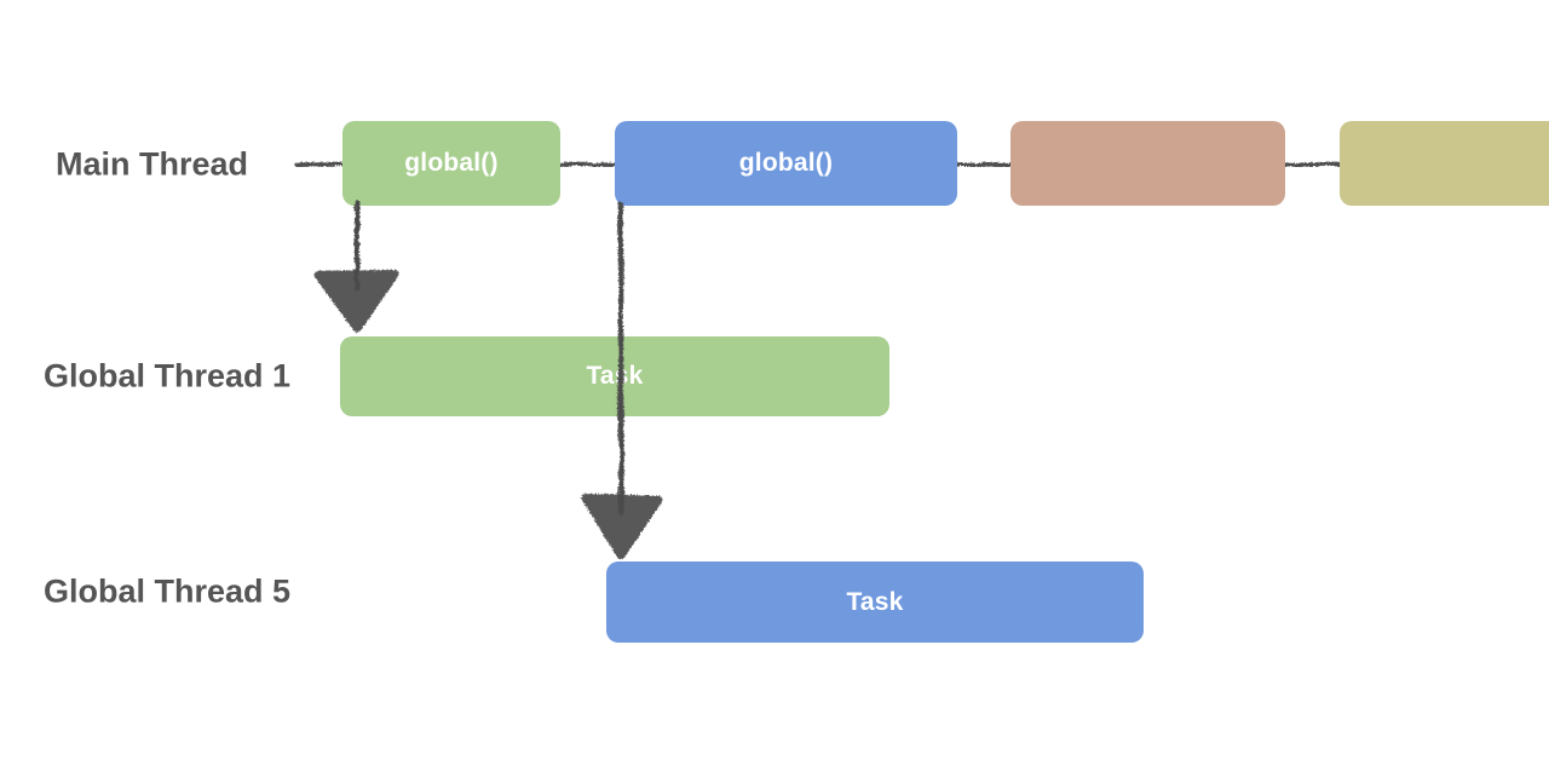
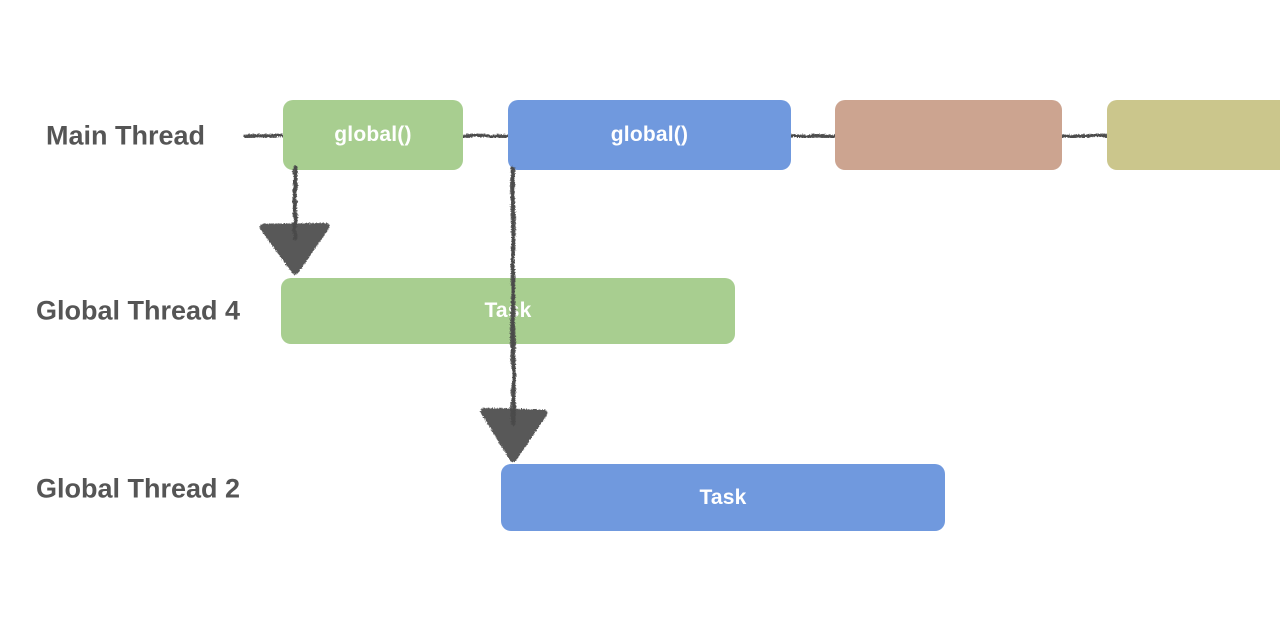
  global()
  global()
  Tak
  Task
  Main Thread
- Global Thread 1
+ Global Thread 4
- Global Thread 5
+ Global Thread 2
